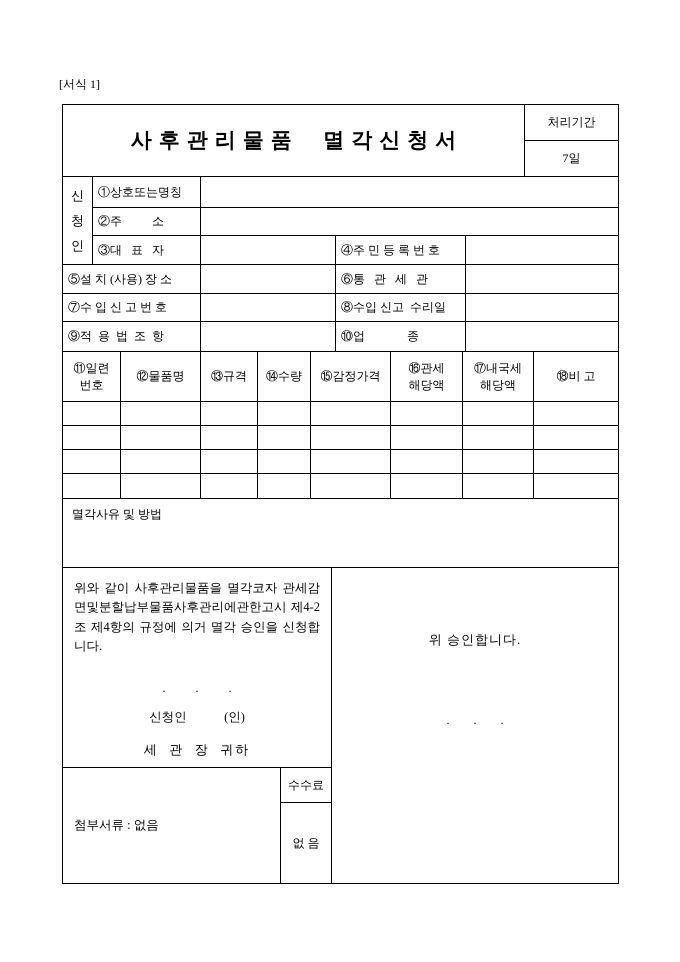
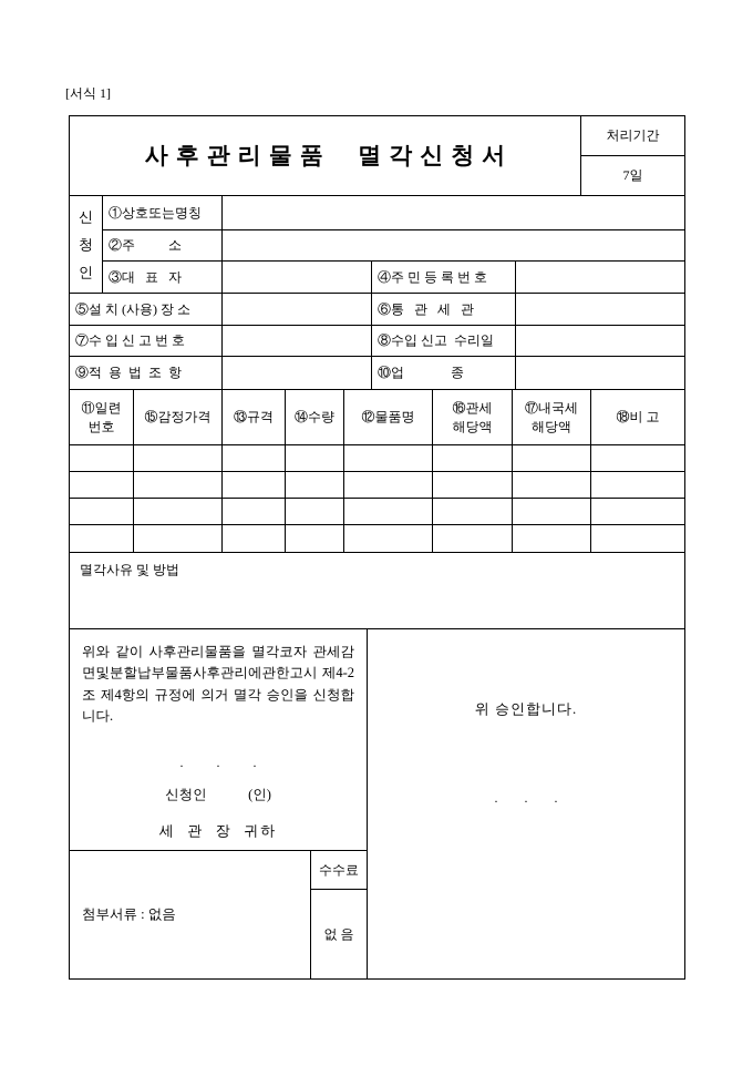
  [서식 1]
  사후관리물품 멸각신청서
  처리기간
  7일
  신
  청
  인
  ①상호또는명칭
  ②주 소
  ③대 표 자
  ④주 민 등 록 번 호
  ⑤설 치 (사용) 장 소
  ⑥통 관 세 관
  ⑦수 입 신 고 번 호
  ⑧수입 신고 수리일
  ⑨적 용 법 조 항
  ⑩업 종
  ⑪일련
  번호
- ⑫물품명
+ ⑮감정가격
  ⑬규격
  ⑭수량
- ⑮감정가격
+ ⑫물품명
  ⑯관세
  해당액
  ⑰내국세
  해당액
  ⑱비 고
  멸각사유 및 방법
  위와 같이 사후관리물품을 멸각코자 관세감면및분할납부물품사후관리에관한고시 제4-2조 제4항의 규정에 의거 멸각 승인을 신청합니다.
  . . .
  신청인 (인)
  세 관 장 귀하
  첨부서류 : 없음
  수수료
  없 음
  위 승인합니다.
  . . .
